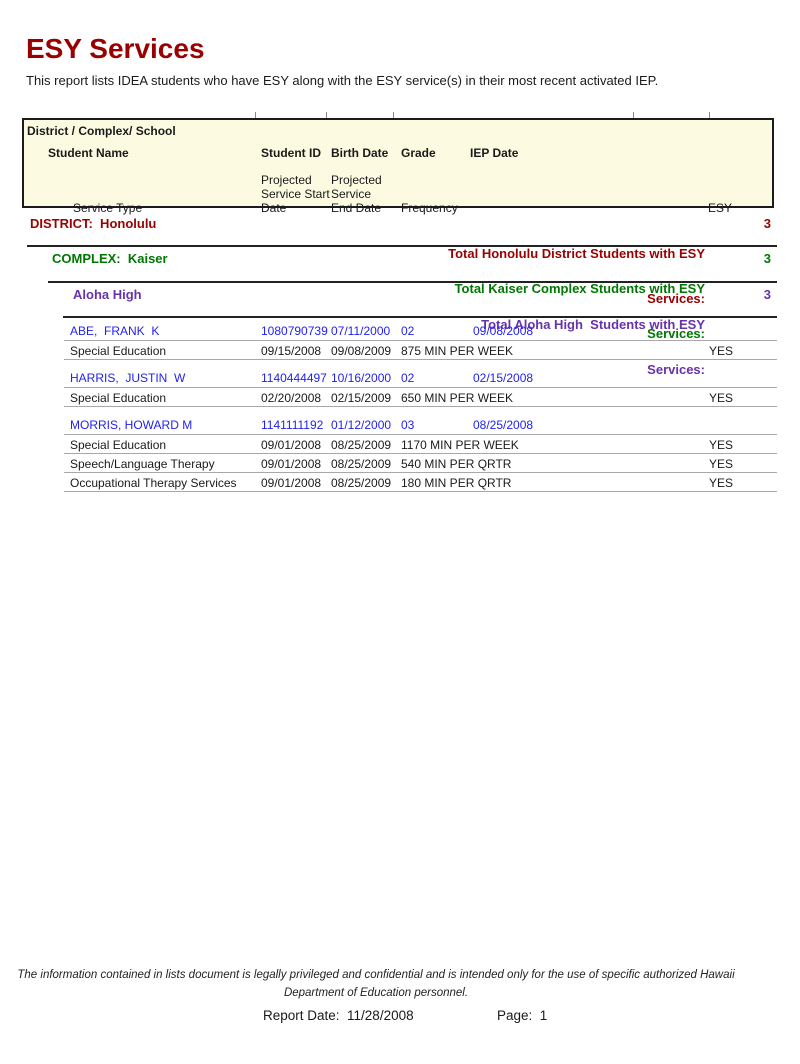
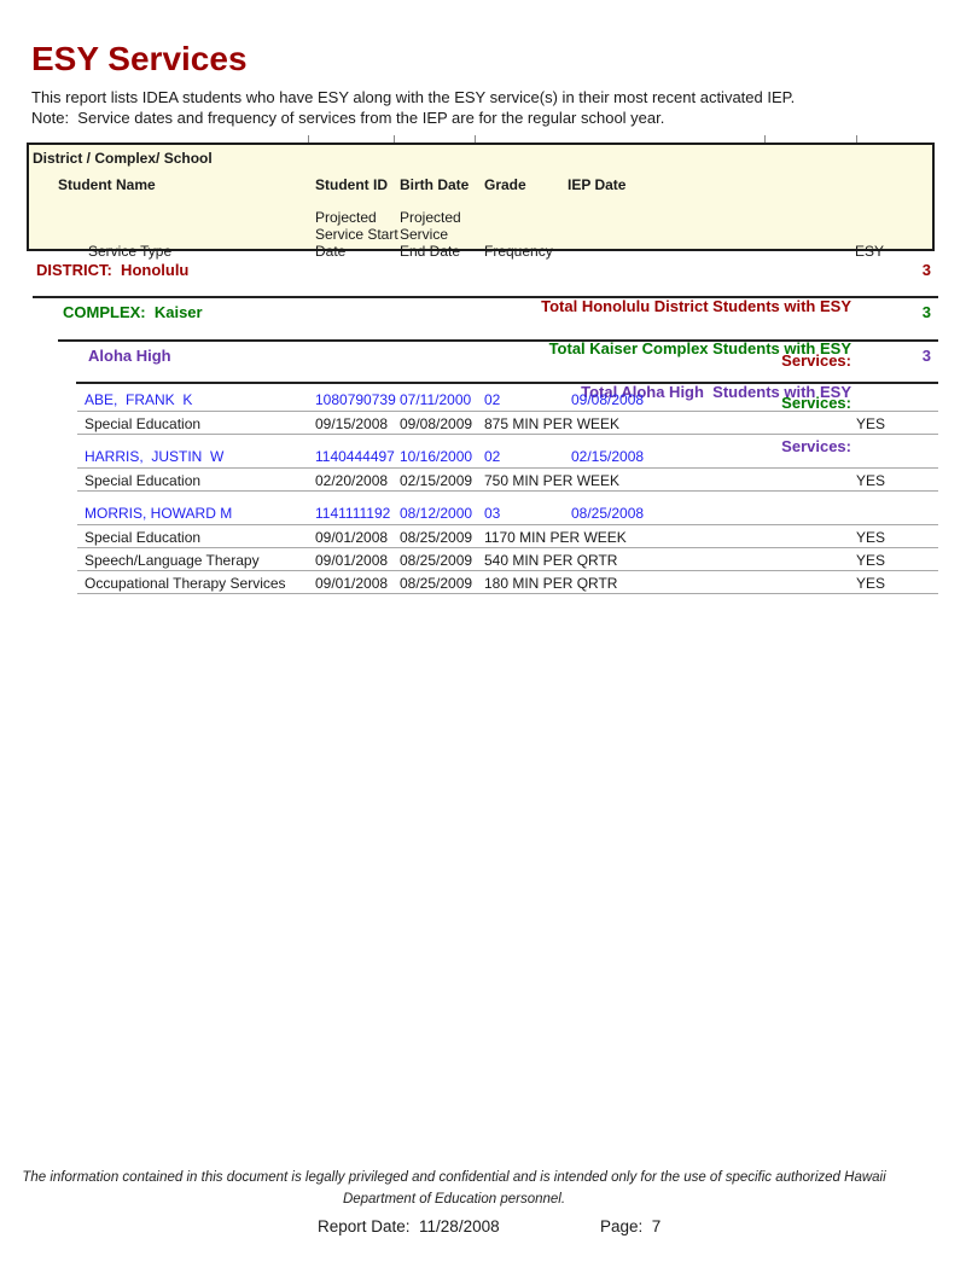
  ESY Services
  This report lists IDEA students who have ESY along with the ESY service(s) in their most recent activated IEP.
+ Note: Service dates and frequency of services from the IEP are for the regular school year.
  District / Complex/ School
  Student Name
  Student ID
  Birth Date
  Grade
  IEP Date
  Projected
  Service Start
  Date
  Projected
  Service
  End Date
  Service Type
  Frequency
  ESY
  DISTRICT: Honolulu
  Total Honolulu District Students with ESY
  Services:
  3
  COMPLEX: Kaiser
  Total Kaiser Complex Students with ESY
  Services:
  3
  Aloha High
  Total Aloha High Students with ESY
  Services:
  3
  ABE, FRANK K
  1080790739
  07/11/2000
  02
  09/08/2008
  Special Education
  09/15/2008
  09/08/2009
  875 MIN PER WEEK
  YES
  HARRIS, JUSTIN W
  1140444497
  10/16/2000
  02
  02/15/2008
  Special Education
  02/20/2008
  02/15/2009
- 650 MIN PER WEEK
+ 750 MIN PER WEEK
  YES
  MORRIS, HOWARD M
  1141111192
- 01/12/2000
+ 08/12/2000
  03
  08/25/2008
  Special Education
  09/01/2008
  08/25/2009
  1170 MIN PER WEEK
  YES
  Speech/Language Therapy
  09/01/2008
  08/25/2009
  540 MIN PER QRTR
  YES
  Occupational Therapy Services
  09/01/2008
  08/25/2009
  180 MIN PER QRTR
  YES
- The information contained in lists document is legally privileged and confidential and is intended only for the use of specific authorized Hawaii
+ The information contained in this document is legally privileged and confidential and is intended only for the use of specific authorized Hawaii
  Department of Education personnel.
  Report Date: 11/28/2008
- Page: 1
+ Page: 7
